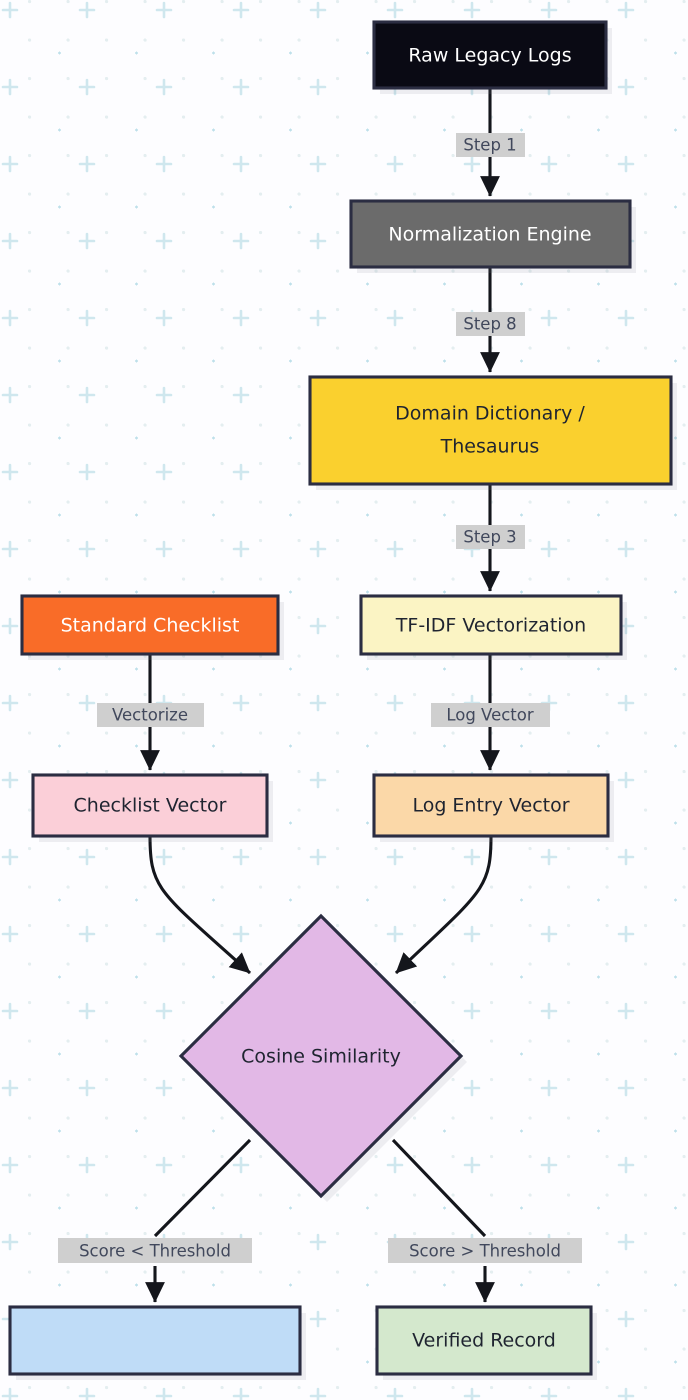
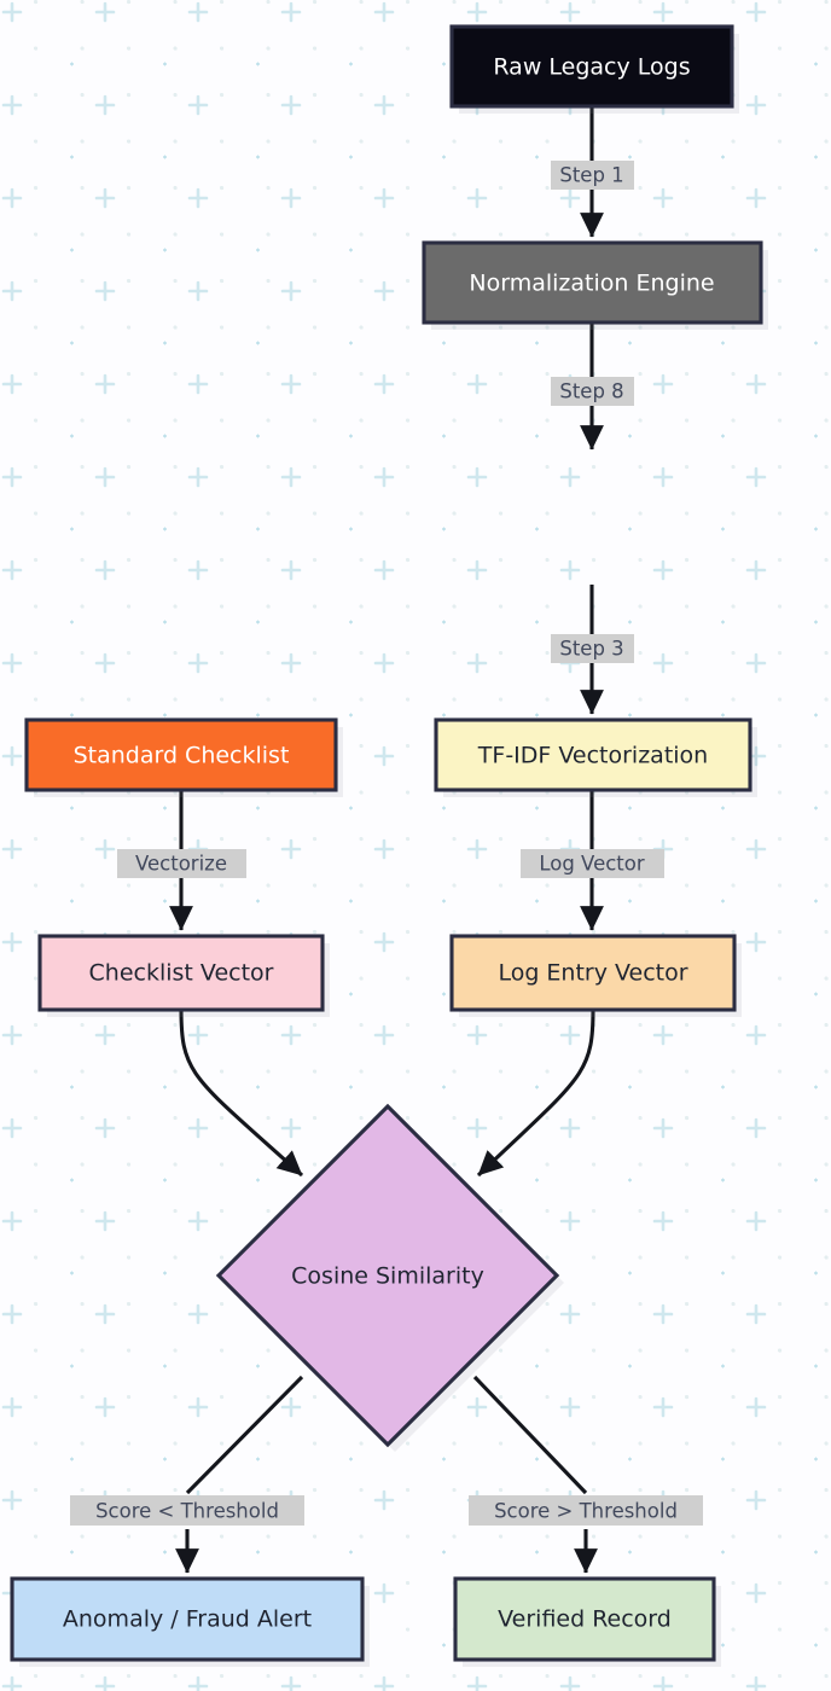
  Raw Legacy Logs
  Normalization Engine
- Domain Dictionary /
- Thesaurus
  Standard Checklist
  TF-IDF Vectorization
  Checklist Vector
  Log Entry Vector
  Cosine Similarity
+ Anomaly / Fraud Alert
  Verified Record
  Step 1
  Step 8
  Step 3
  Vectorize
  Log Vector
  Score < Threshold
  Score > Threshold
